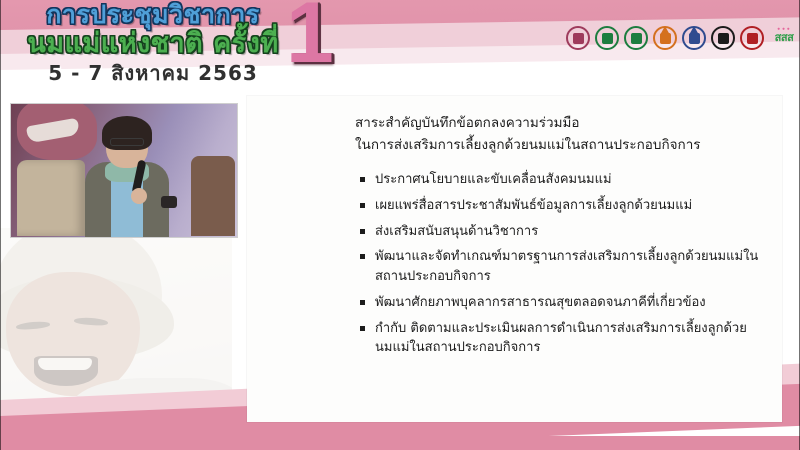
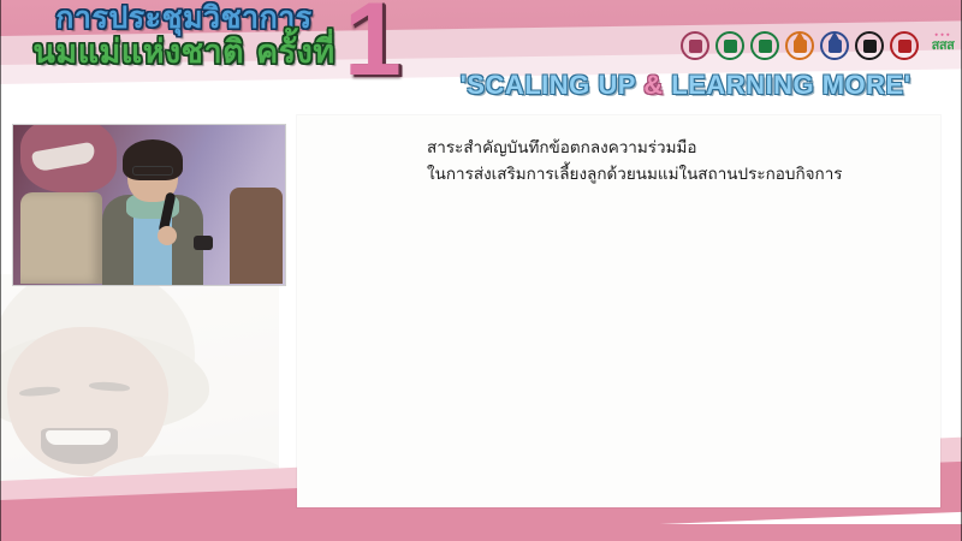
  การประชุมวิชาการ
  นมแม่แห่งชาติ ครั้งที่
- 5 - 7 สิงหาคม 2563
  1
  สสส
+ 'SCALING UP & LEARNING MORE'
  สาระสำคัญบันทึกข้อตกลงความร่วมมือ
  ในการส่งเสริมการเลี้ยงลูกด้วยนมแม่ในสถานประกอบกิจการ
- ประกาศนโยบายและขับเคลื่อนสังคมนมแม่
- เผยแพร่สื่อสารประชาสัมพันธ์ข้อมูลการเลี้ยงลูกด้วยนมแม่
- ส่งเสริมสนับสนุนด้านวิชาการ
- พัฒนาและจัดทำเกณฑ์มาตรฐานการส่งเสริมการเลี้ยงลูกด้วยนมแม่ในสถานประกอบกิจการ
- พัฒนาศักยภาพบุคลากรสาธารณสุขตลอดจนภาคีที่เกี่ยวข้อง
- กำกับ ติดตามและประเมินผลการดำเนินการส่งเสริมการเลี้ยงลูกด้วยนมแม่ในสถานประกอบกิจการ
